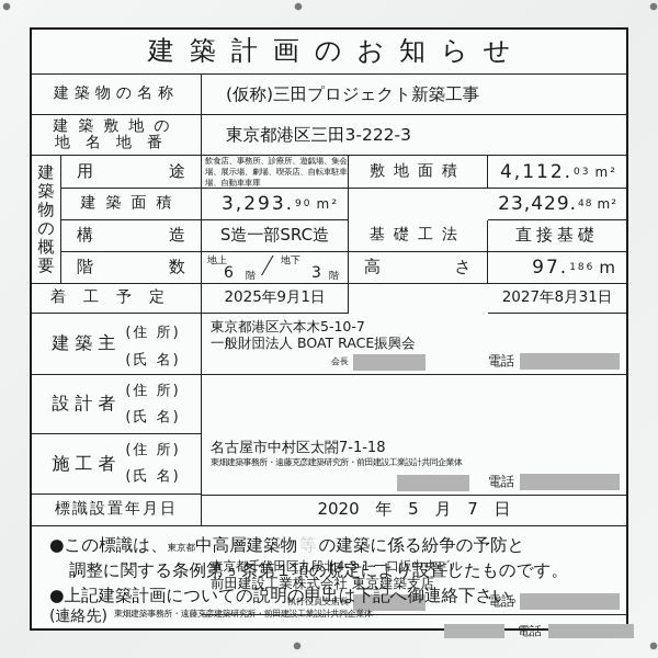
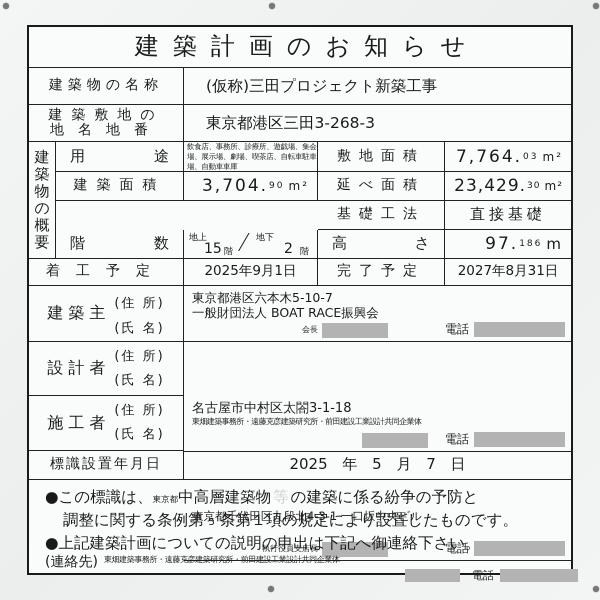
  建築計画のお知らせ
  建築物の名称
  (仮称)三田プロジェクト新築工事
  建築敷地の
  地名地番
- 東京都港区三田3-222-3
+ 東京都港区三田3-268-3
  建築物の概要
  用
  途
  飲食店、事務所、診療所、遊戯場、集会場、展示場、劇場、喫茶店、自転車駐車場、自動車車庫
  敷地面積
- 4,112.
+ 7,764.
  03
  m²
  建築面積
- 3,293.
+ 3,704.
  90
  m²
+ 延べ面積
  23,429.
- 48
+ 30
  m²
- 構
- 造
- S造一部SRC造
  基礎工法
  直接基礎
  階
  数
  地上
- 6
+ 15
  階
  地下
- 3
+ 2
  階
  高
  さ
  97.
  186
  m
  着工予定
  2025年9月1日
+ 完了予定
  2027年8月31日
  建築主
  (住 所)
  (氏 名)
  東京都港区六本木5-10-7
  一般財団法人 BOAT RACE振興会
  会長
  電話
  設計者
  (住 所)
  (氏 名)
- 名古屋市中村区太閤7-1-18
+ 名古屋市中村区太閤3-1-18
  東畑建築事務所・遠藤克彦建築研究所・前田建設工業設計共同企業体
  電話
  施工者
  (住 所)
  (氏 名)
  東京都千代田区九段北4-3-1 一口坂中央ビル
- 前田建設工業株式会社 東京建築支店
  執行役員支店長
  電話
  標識設置年月日
- 2020 年 5 月 7 日
+ 2025 年 5 月 7 日
  ●この標識は、東京都中高層建築物等の建築に係る紛争の予防と
  調整に関する条例第 5 条第１項の規定により設置したものです。
  ●上記建築計画についての説明の申出は下記へ御連絡下さい。
  (連絡先)
  東畑建築事務所・遠藤克彦建築研究所・前田建設工業設計共同企業体
  電話
